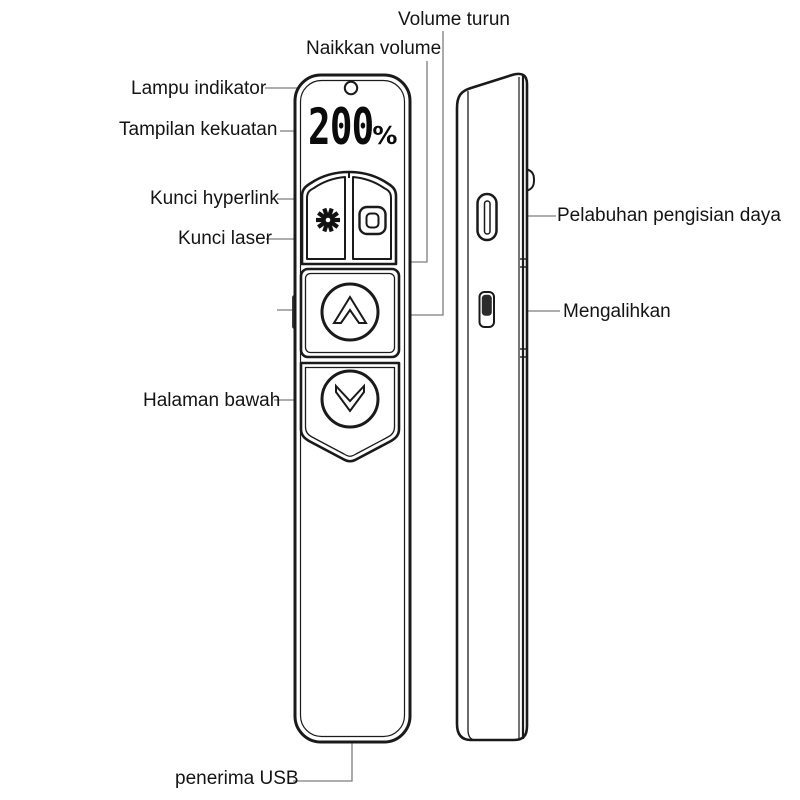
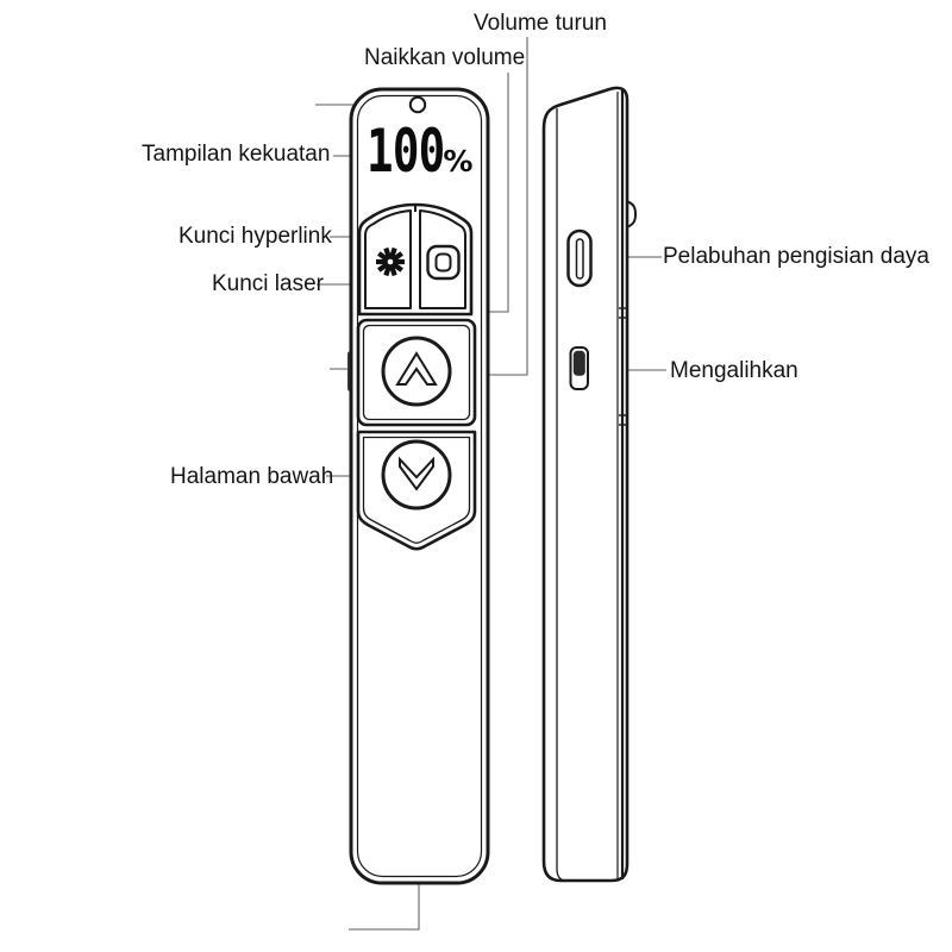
  Volume turun
  Naikkan volume
- Lampu indikator
  Tampilan kekuatan
  Kunci hyperlink
  Kunci laser
  Halaman bawah
  Pelabuhan pengisian daya
  Mengalihkan
- penerima USB
- 200%
+ 100%
